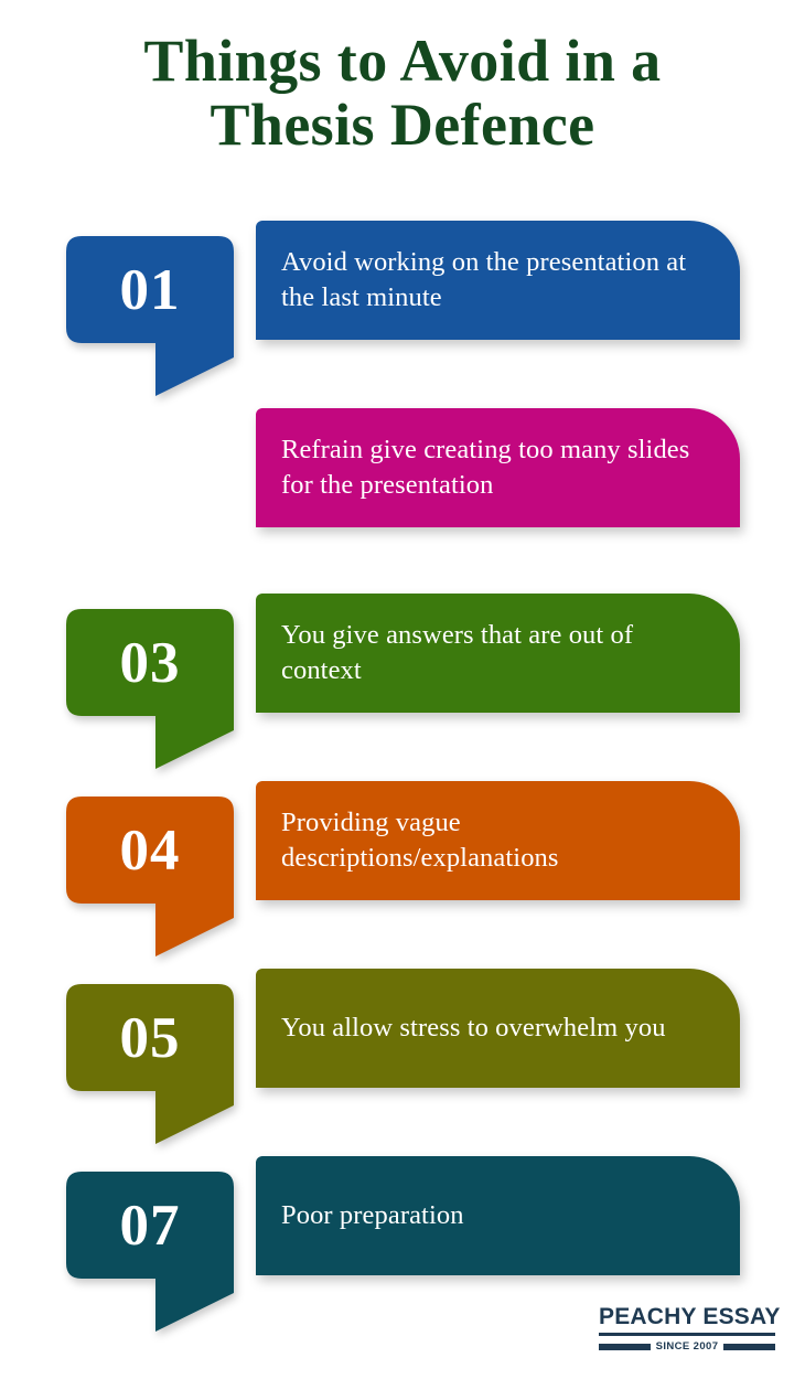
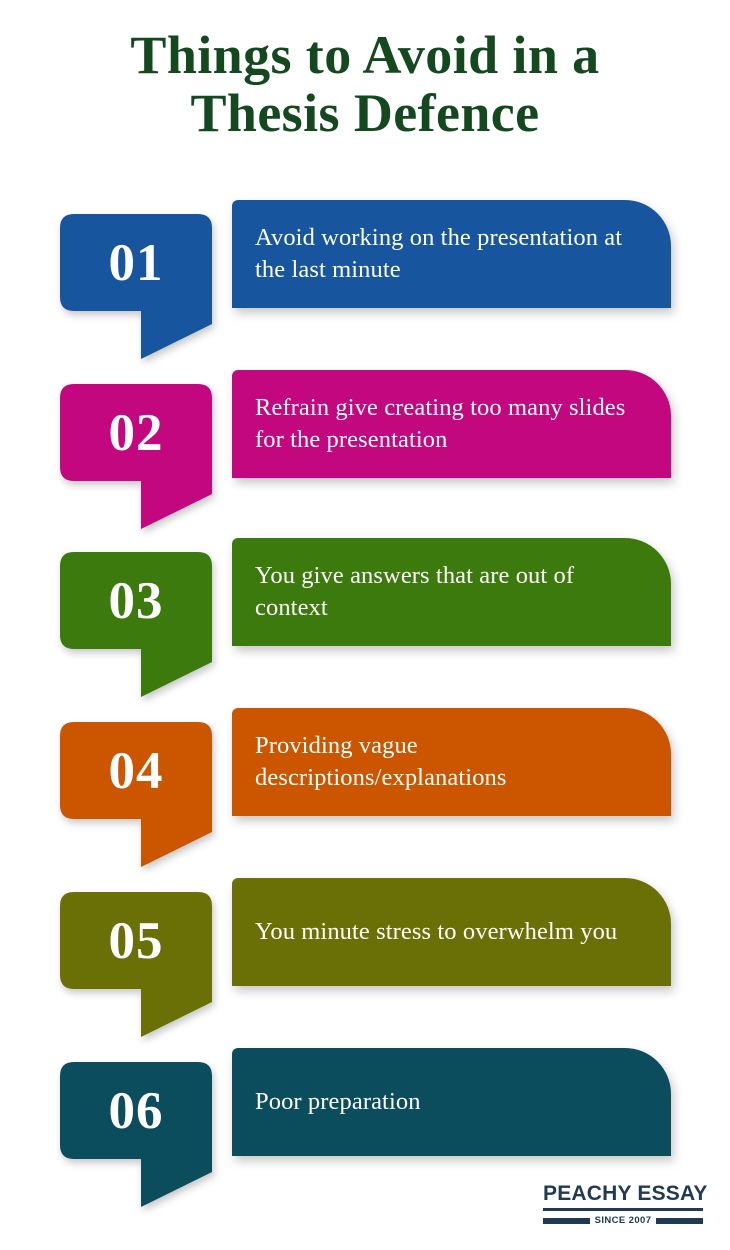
  Things to Avoid in a
  Thesis Defence
  Avoid working on the presentation at the last minute
  01
  Refrain give creating too many slides for the presentation
+ 02
  You give answers that are out of context
  03
  Providing vague descriptions/explanations
  04
- You allow stress to overwhelm you
+ You minute stress to overwhelm you
  05
  Poor preparation
- 07
+ 06
  PEACHY ESSAY
  SINCE 2007
